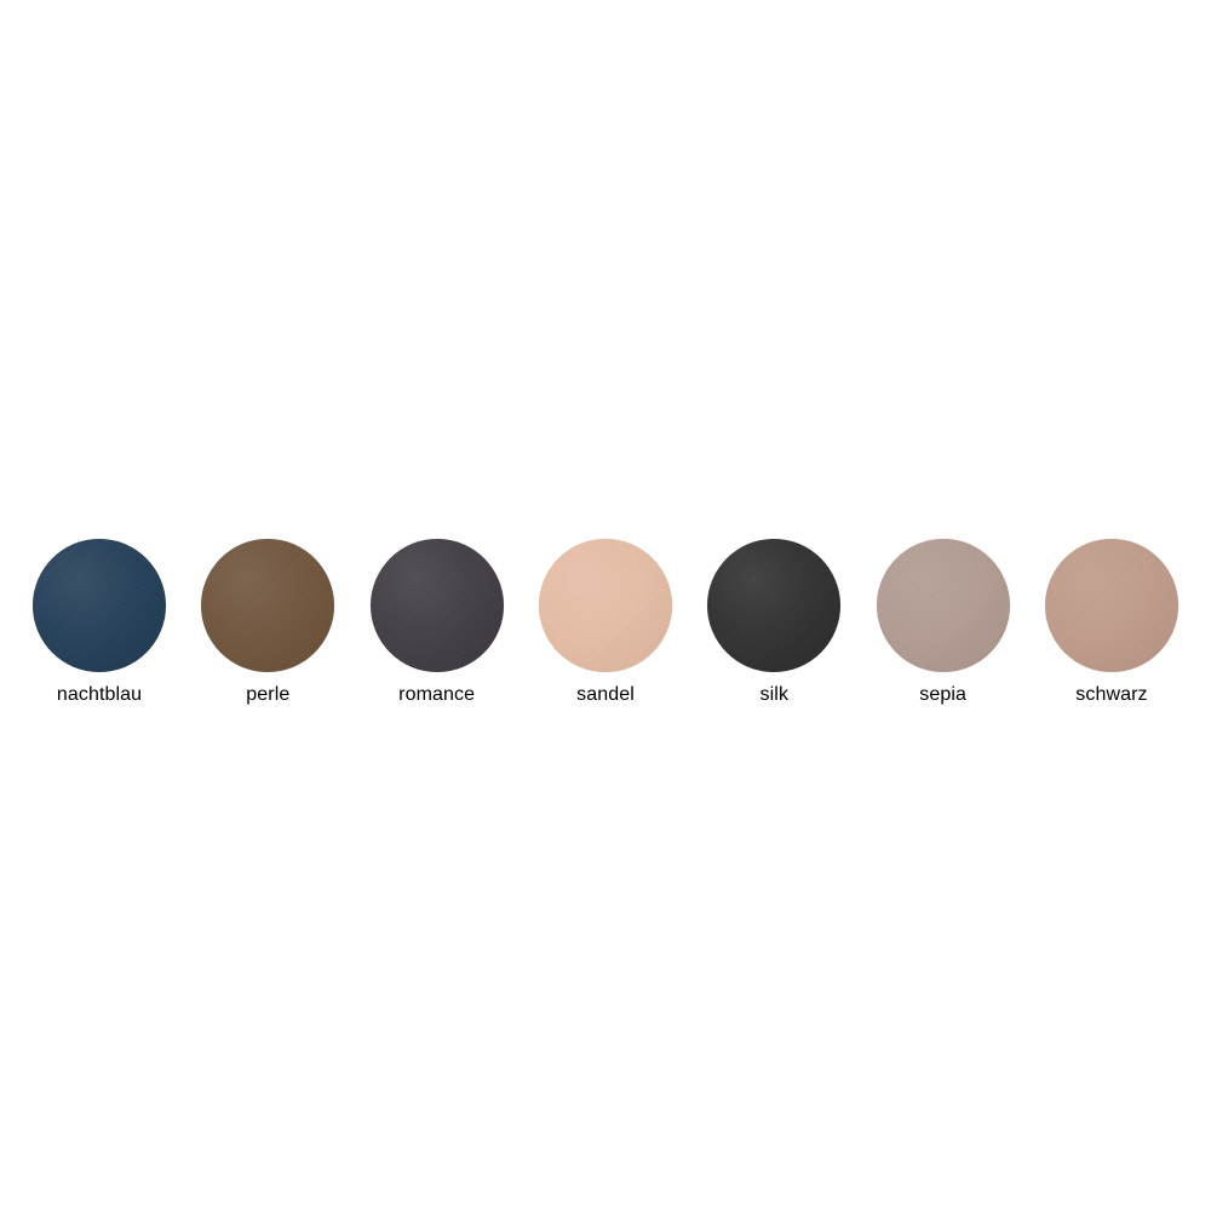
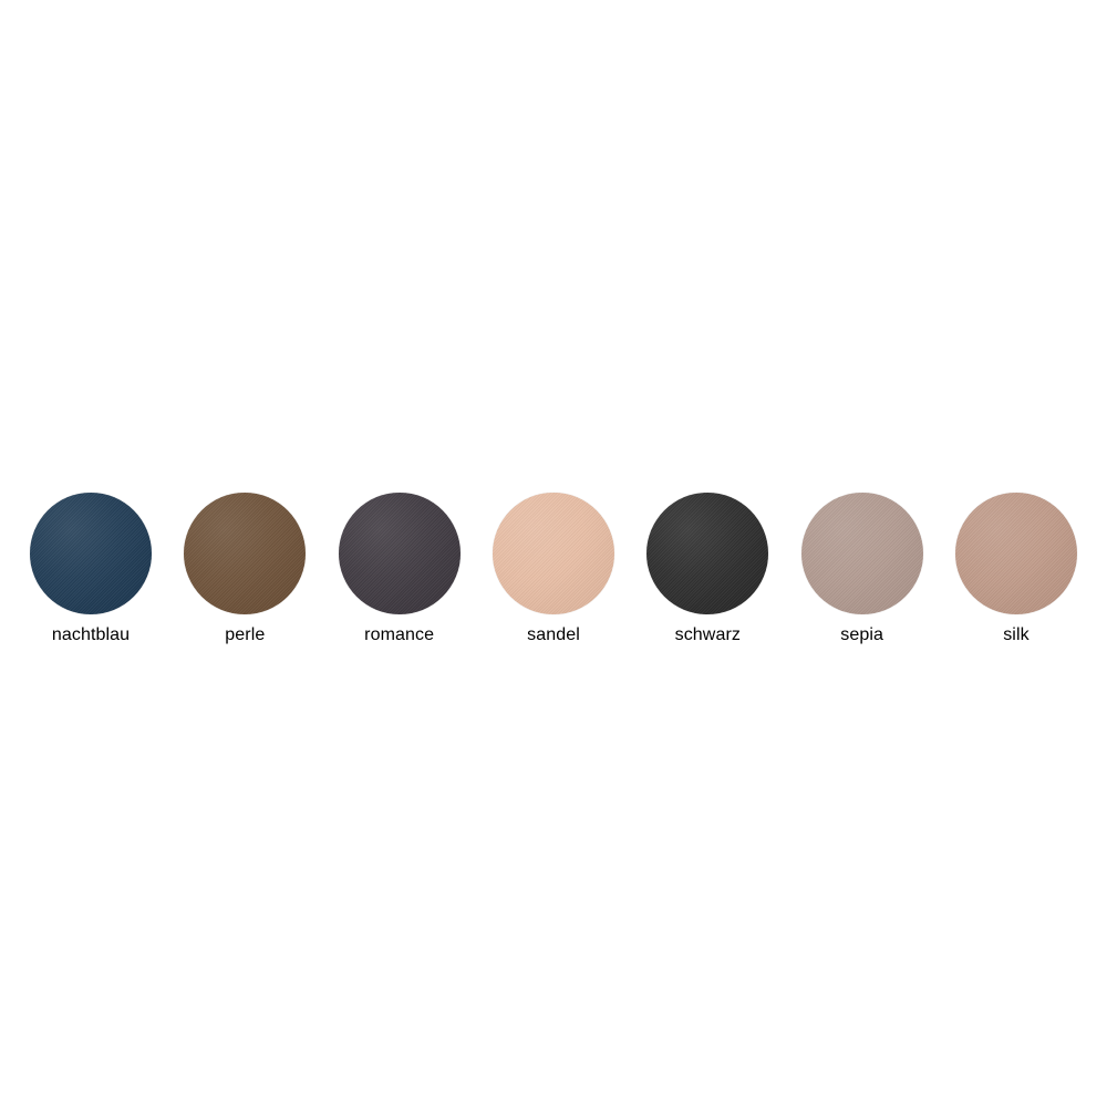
  nachtblau
  perle
  romance
  sandel
- silk
+ schwarz
  sepia
- schwarz
+ silk
